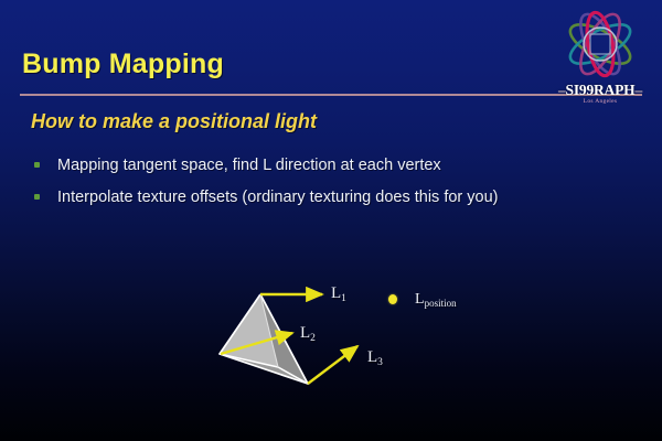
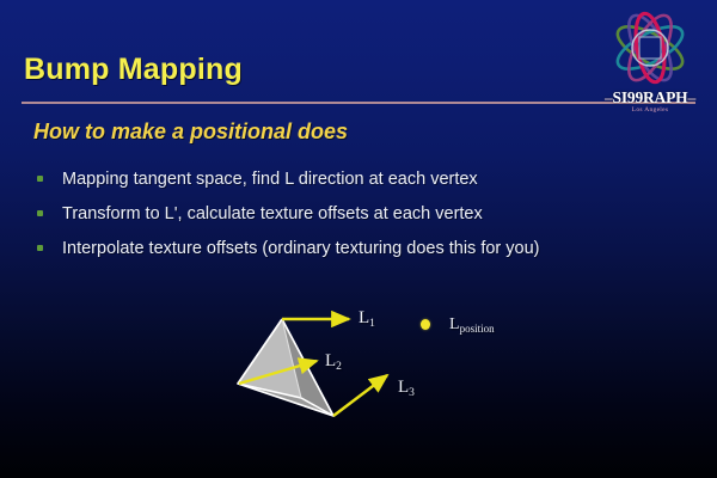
  Bump Mapping
- How to make a positional light
+ How to make a positional does
  Mapping tangent space, find L direction at each vertex
+ Transform to L', calculate texture offsets at each vertex
  Interpolate texture offsets (ordinary texturing does this for you)
  L1
  L2
  L3
  Lposition
  –SI99RAPH–
